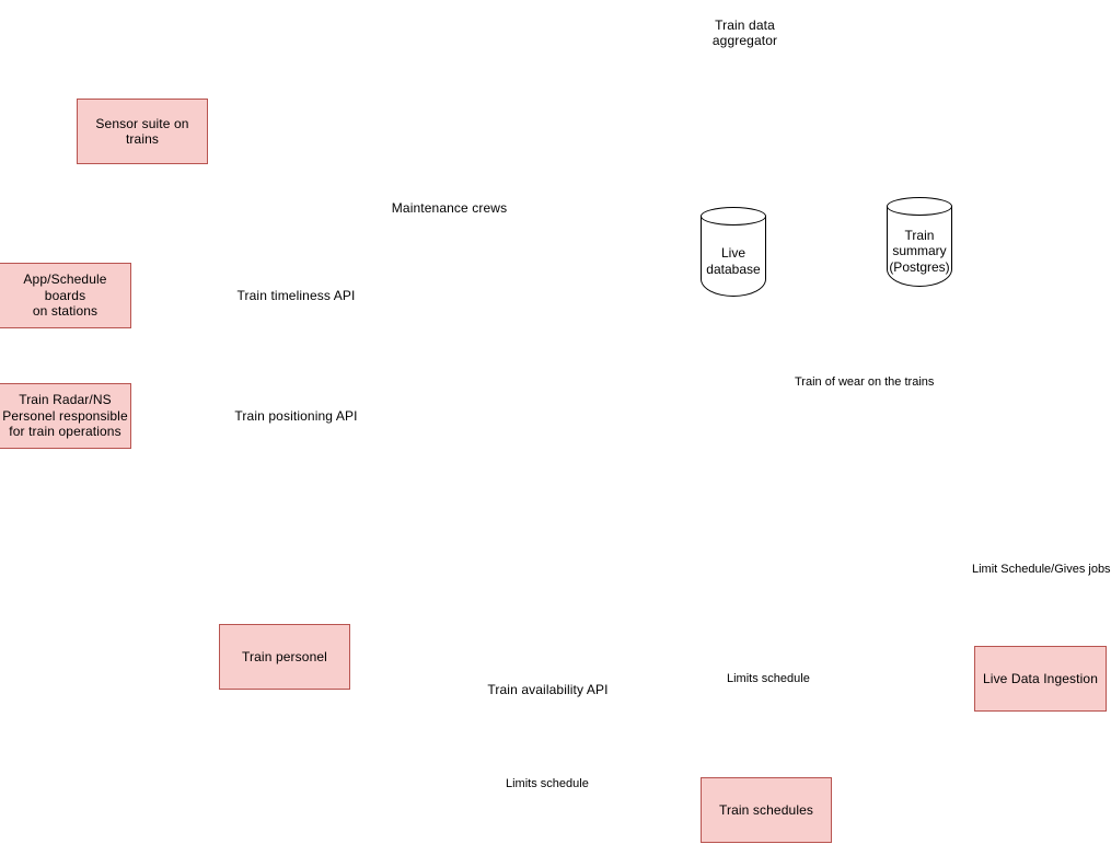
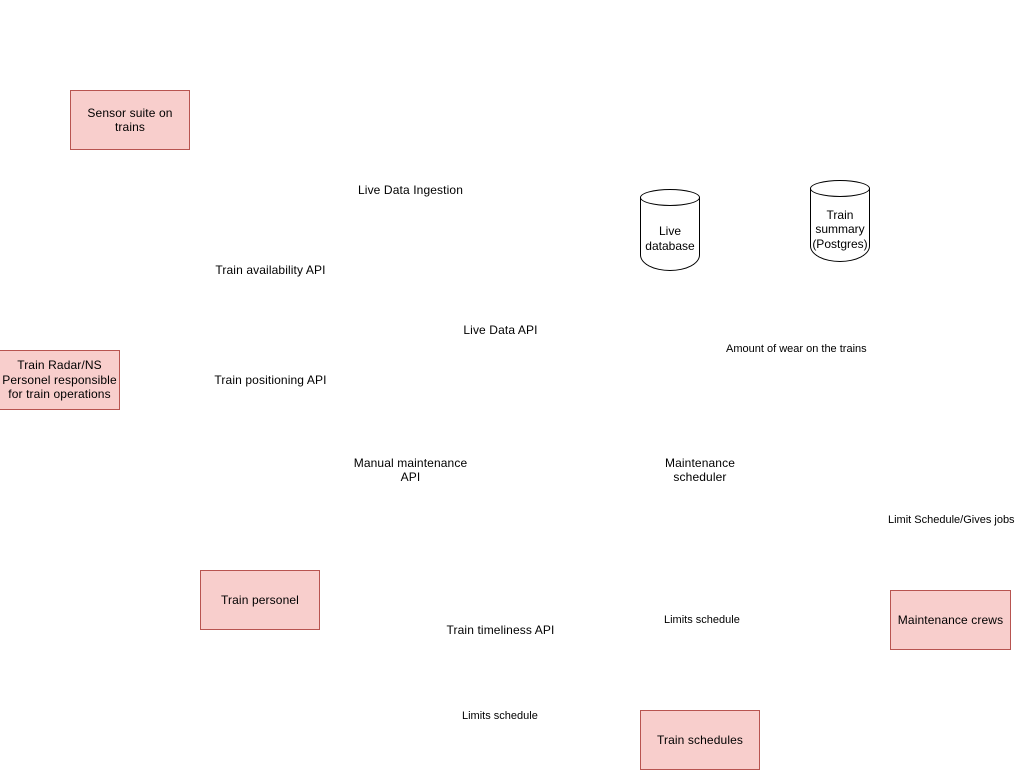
- Train data aggregator
  Sensor suite on trains
- Maintenance crews
+ Live Data Ingestion
  Live
  database
  Train
  summary
  (Postgres)
- App/Schedule boards
- on stations
- Train timeliness API
+ Train availability API
+ Live Data API
  Train Radar/NS
  Personel responsible
  for train operations
  Train positioning API
+ Manual maintenance
+ API
+ Maintenance
+ scheduler
  Train personel
- Train availability API
+ Train timeliness API
- Live Data Ingestion
+ Maintenance crews
  Train schedules
- Train of wear on the trains
+ Amount of wear on the trains
  Limit Schedule/Gives jobs
  Limits schedule
  Limits schedule
